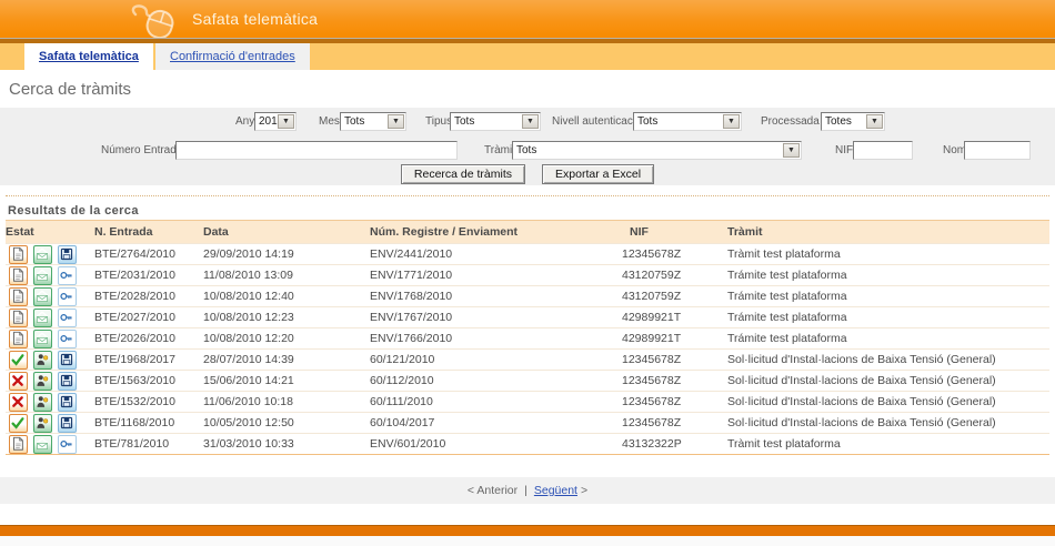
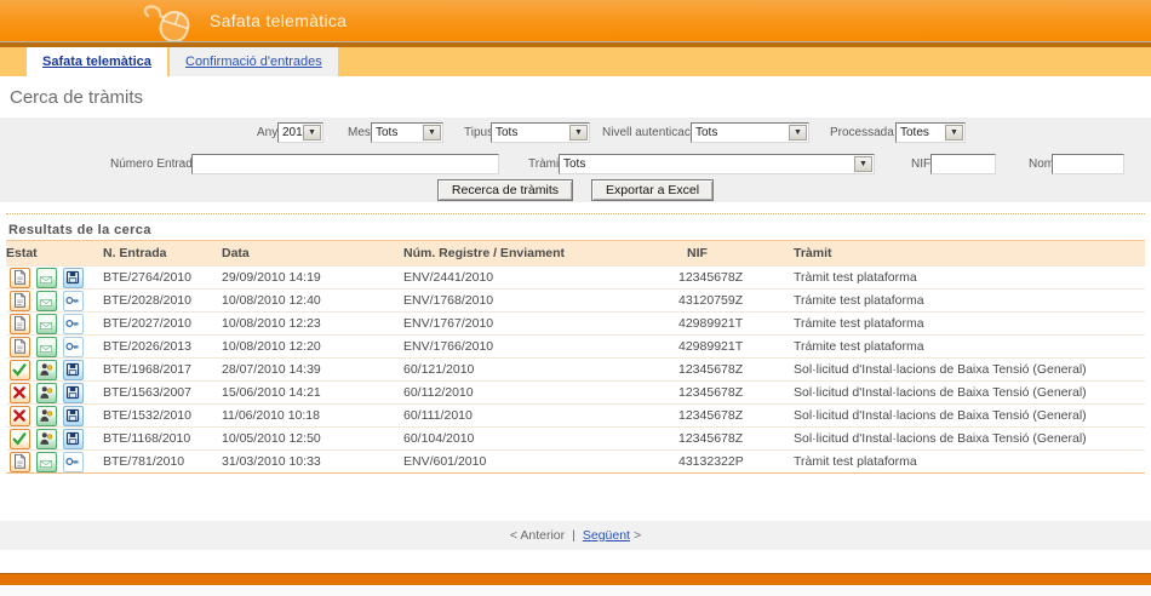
  Safata telemàtica
  Safata telemàtica
  Confirmació d'entrades
  Cerca de tràmits
  Any
  201
  Mes
  Tots
  Tipu
  Tots
  Nivell autenticac
  Tots
  Processada
  Totes
  Número Entrad
  Tots
  NIF
  Nom
  Recerca de tràmits
  Exportar a Excel
  Resultats de la cerca
  Estat	N. Entrada	Data	Núm. Registre / Enviament	NIF	Tràmit
  			BTE/2764/2010	29/09/2010 14:19	ENV/2441/2010	12345678Z	Tràmit test plataforma
- 			BTE/2031/2010	11/08/2010 13:09	ENV/1771/2010	43120759Z	Trámite test plataforma
  			BTE/2028/2010	10/08/2010 12:40	ENV/1768/2010	43120759Z	Trámite test plataforma
  			BTE/2027/2010	10/08/2010 12:23	ENV/1767/2010	42989921T	Trámite test plataforma
- 			BTE/2026/2010	10/08/2010 12:20	ENV/1766/2010	42989921T	Trámite test plataforma
+ 			BTE/2026/2013	10/08/2010 12:20	ENV/1766/2010	42989921T	Trámite test plataforma
  			BTE/1968/2017	28/07/2010 14:39	60/121/2010	12345678Z	Sol·licitud d'Instal·lacions de Baixa Tensió (General)
- 			BTE/1563/2010	15/06/2010 14:21	60/112/2010	12345678Z	Sol·licitud d'Instal·lacions de Baixa Tensió (General)
+ 			BTE/1563/2007	15/06/2010 14:21	60/112/2010	12345678Z	Sol·licitud d'Instal·lacions de Baixa Tensió (General)
  			BTE/1532/2010	11/06/2010 10:18	60/111/2010	12345678Z	Sol·licitud d'Instal·lacions de Baixa Tensió (General)
- 			BTE/1168/2010	10/05/2010 12:50	60/104/2017	12345678Z	Sol·licitud d'Instal·lacions de Baixa Tensió (General)
+ 			BTE/1168/2010	10/05/2010 12:50	60/104/2010	12345678Z	Sol·licitud d'Instal·lacions de Baixa Tensió (General)
  			BTE/781/2010	31/03/2010 10:33	ENV/601/2010	43132322P	Tràmit test plataforma
  < Anterior
  |
  Següent
  >
